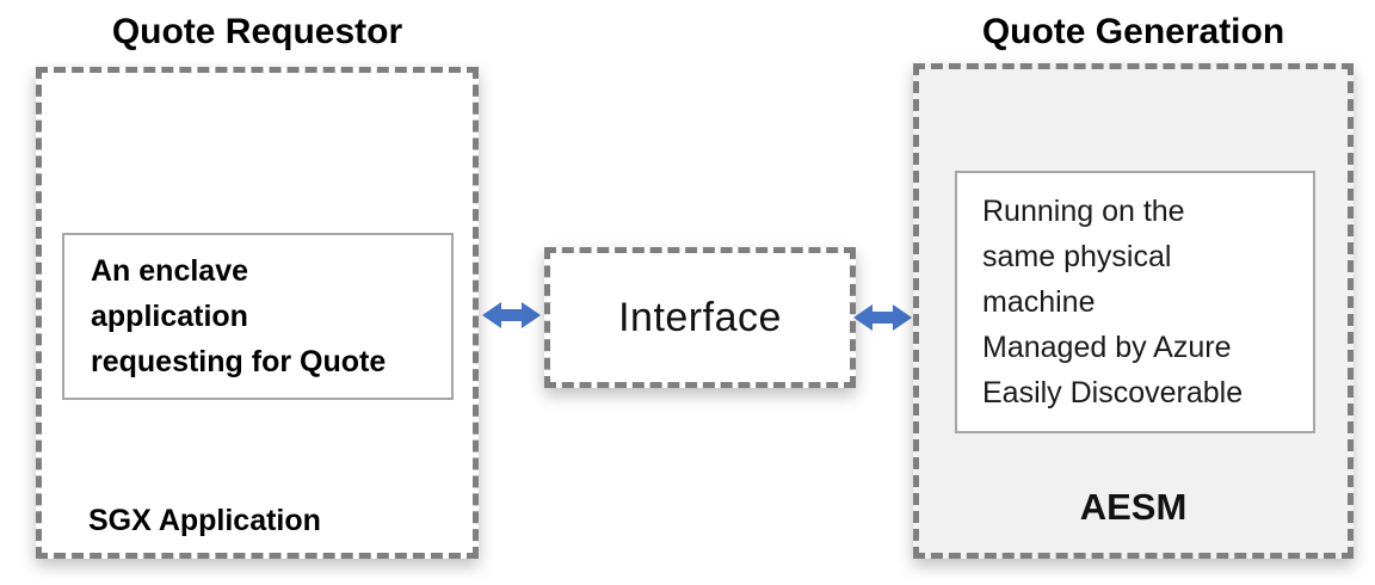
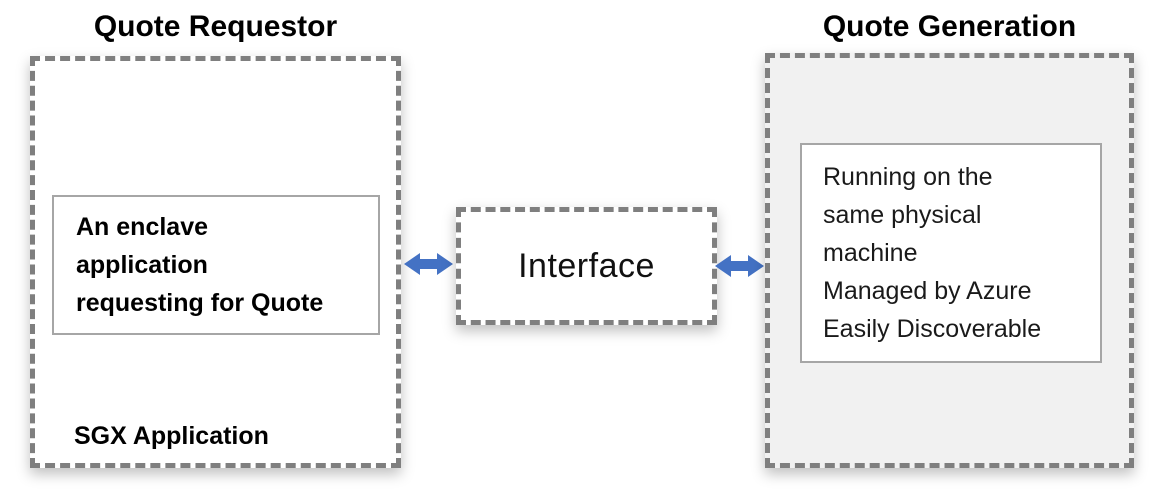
  Quote Requestor
  An enclave
  application
  requesting for Quote
  SGX Application
  Interface
  Quote Generation
  Running on the
  same physical
  machine
  Managed by Azure
  Easily Discoverable
- AESM
